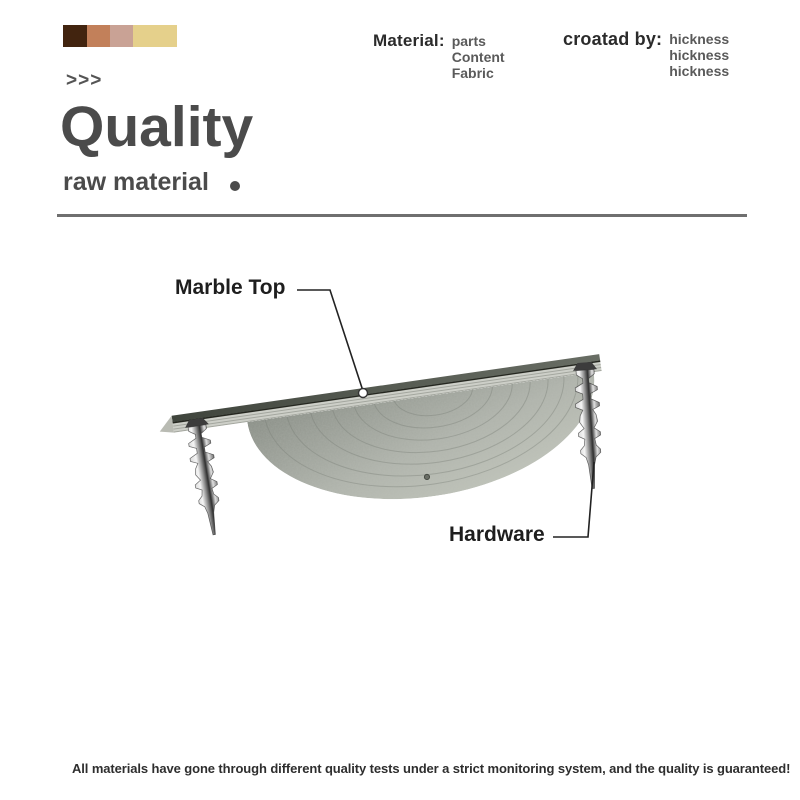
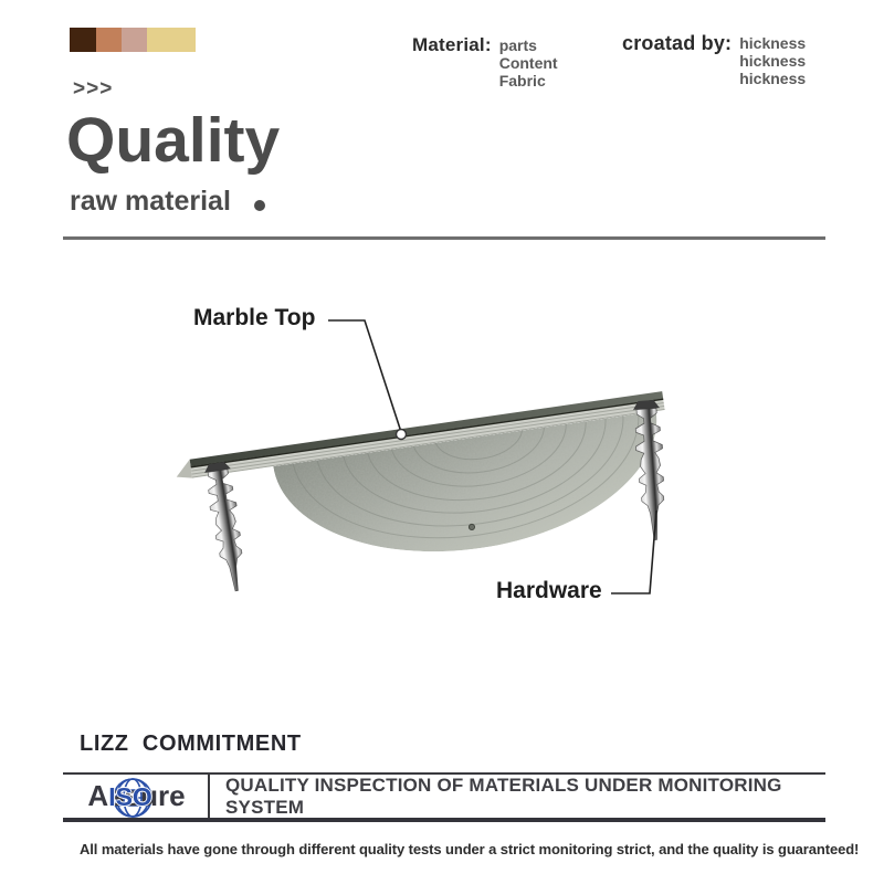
  Material:
  parts
  Content
  Fabric
  croatad by:
  hickness
  hickness
  hickness
  >>>
  Quality
  raw material
  Marble Top
  Hardware
+ LIZZ COMMITMENT
+ Assure
+ ISO
+ QUALITY INSPECTION OF MATERIALS UNDER MONITORING SYSTEM
- All materials have gone through different quality tests under a strict monitoring system, and the quality is guaranteed!
+ All materials have gone through different quality tests under a strict monitoring strict, and the quality is guaranteed!
